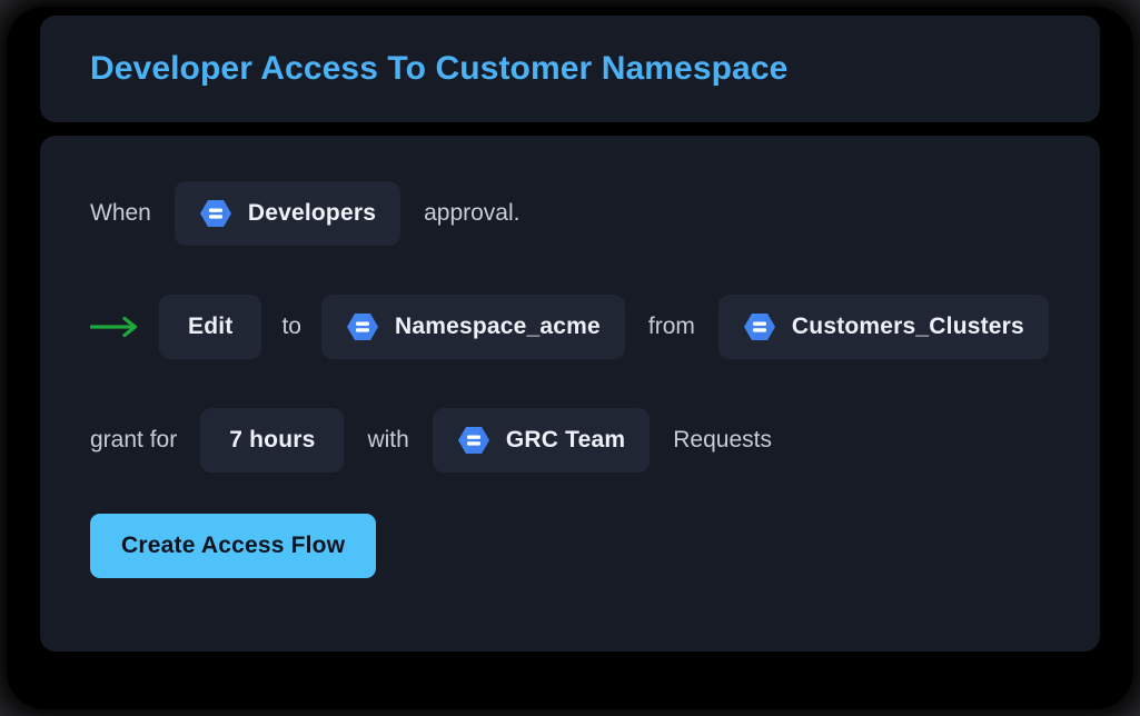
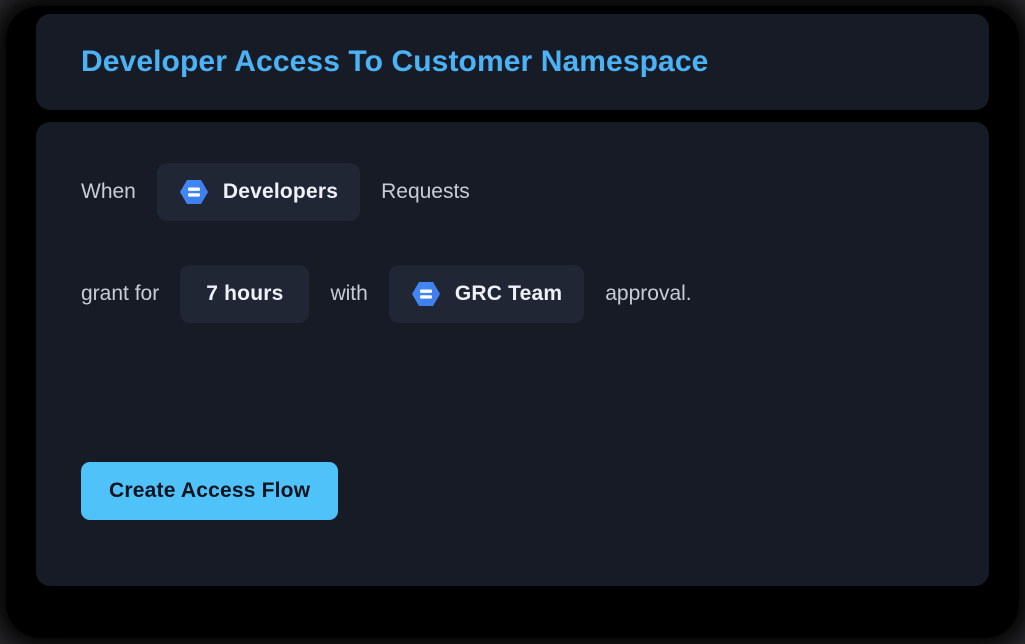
  Developer Access To Customer Namespace
  When
  Developers
- approval.
+ Requests
- Edit
- to
- Namespace_acme
- from
- Customers_Clusters
  grant for
  7 hours
  with
  GRC Team
- Requests
+ approval.
  Create Access Flow
